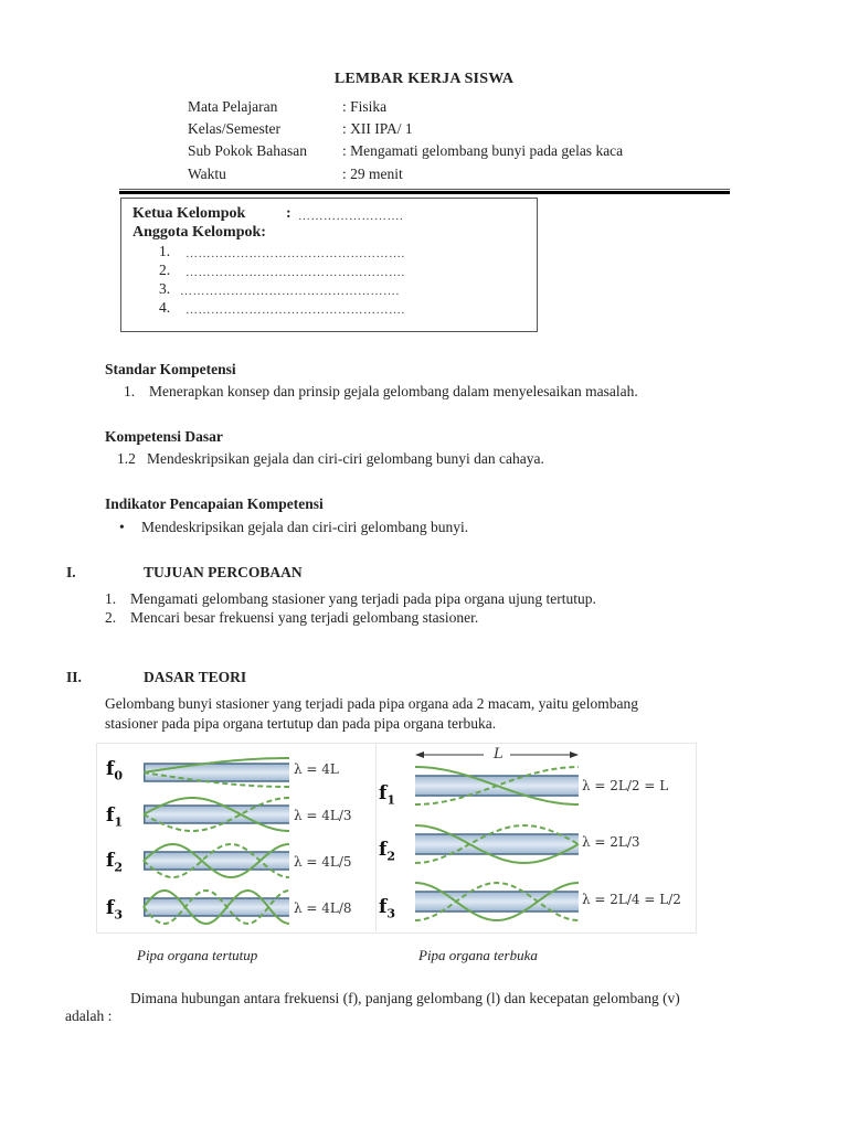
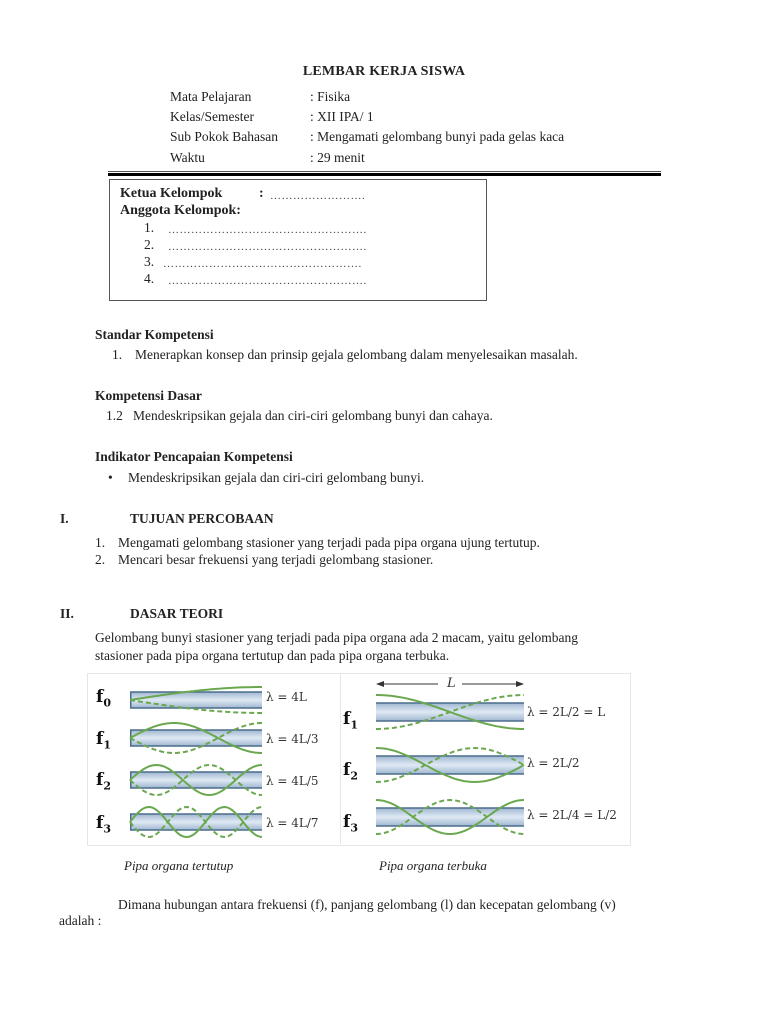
  LEMBAR KERJA SISWA
  Mata Pelajaran
  : Fisika
  Kelas/Semester
  : XII IPA/ 1
  Sub Pokok Bahasan
  : Mengamati gelombang bunyi pada gelas kaca
  Waktu
  : 29 menit
  Ketua Kelompok
  :
  …………………….
  Anggota Kelompok:
  1.
  …………………………………………….
  2.
  …………………………………………….
  3.
  …………………………………………….
  4.
  …………………………………………….
  Standar Kompetensi
  1.
  Menerapkan konsep dan prinsip gejala gelombang dalam menyelesaikan masalah.
  Kompetensi Dasar
  1.2
  Mendeskripsikan gejala dan ciri-ciri gelombang bunyi dan cahaya.
  Indikator Pencapaian Kompetensi
  •
  Mendeskripsikan gejala dan ciri-ciri gelombang bunyi.
  I.
  TUJUAN PERCOBAAN
  1.
  Mengamati gelombang stasioner yang terjadi pada pipa organa ujung tertutup.
  2.
  Mencari besar frekuensi yang terjadi gelombang stasioner.
  II.
  DASAR TEORI
  Gelombang bunyi stasioner yang terjadi pada pipa organa ada 2 macam, yaitu gelombang
  stasioner pada pipa organa tertutup dan pada pipa organa terbuka.
  f0
  f1
  f2
  f3
  λ = 4L
  λ = 4L/3
  λ = 4L/5
- λ = 4L/8
+ λ = 4L/7
  L
  f1
  f2
  f3
  λ = 2L/2 = L
- λ = 2L/3
+ λ = 2L/2
  λ = 2L/4 = L/2
  Pipa organa tertutup
  Pipa organa terbuka
  Dimana hubungan antara frekuensi (f), panjang gelombang (l) dan kecepatan gelombang (v)
  adalah :
